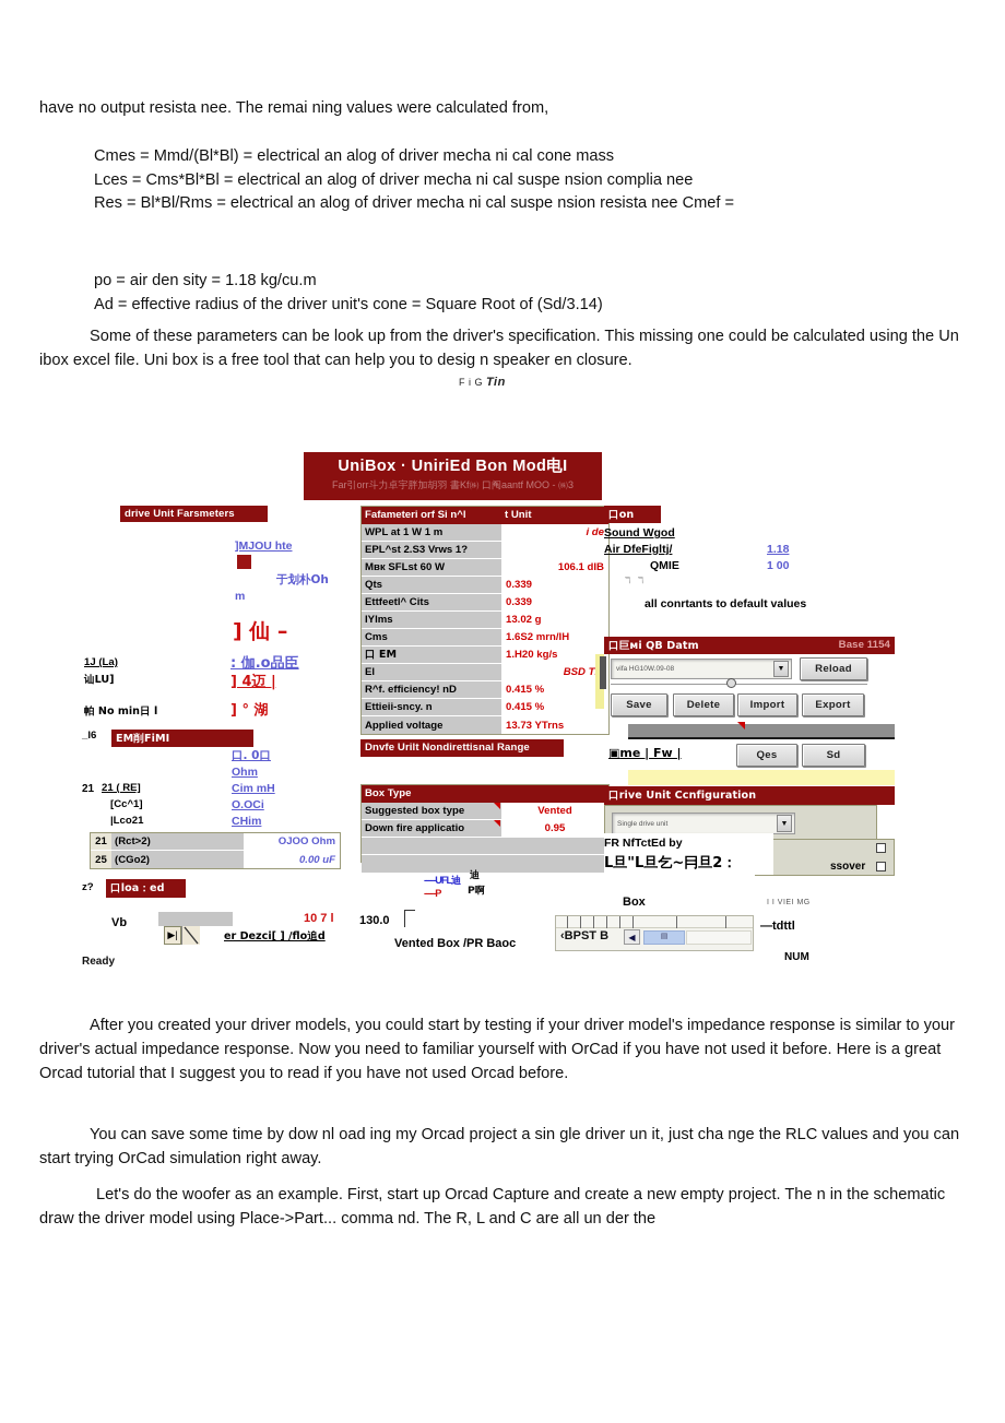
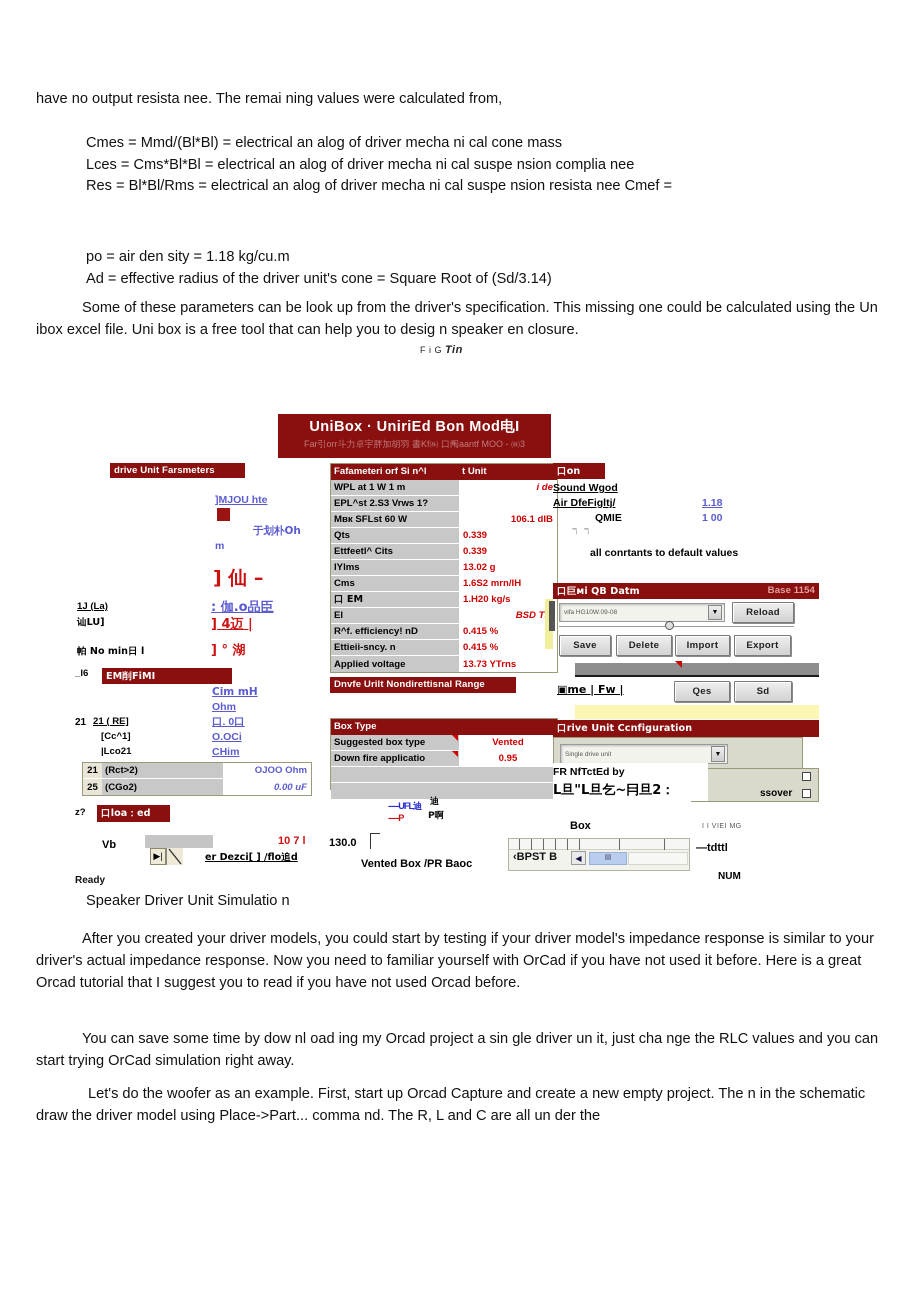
  have no output resista nee. The remai ning values were calculated from,
  Cmes = Mmd/(Bl*Bl) = electrical an alog of driver mecha ni cal cone mass
  Lces = Cms*Bl*Bl = electrical an alog of driver mecha ni cal suspe nsion complia nee
  Res = Bl*Bl/Rms = electrical an alog of driver mecha ni cal suspe nsion resista nee Cmef =
  po = air den sity = 1.18 kg/cu.m
  Ad = effective radius of the driver unit's cone = Square Root of (Sd/3.14)
  Some of these parameters can be look up from the driver's specification. This missing one could be calculated using the Un ibox excel file. Uni box is a free tool that can help you to desig n speaker en closure.
  F i G Tin
  UniBox · UniriEd Bon Mod电I
  Far引orr斗力卓宇胖加胡羽 書Kf㈱ 口阄aantf MOO - ㈱3
  drive Unit Farsmeters
  ]MJOU hte
  于划朴Oh
  m
  ] 仙 –
  1J (La)
  讪LU]
  : 伽.o品臣
  ] 4迈 |
  帕 No min日 l
  ] ° 湖
  _l6
  EM削FiMI
- 口. 0口
+ Cim mH
  Ohm
- Cim mH
+ 口. 0口
  O.OCi
  CHim
  21
  21 ( RE]
  [Cc^1]
  |Lco21
  21
  (Rct>2)
  OJOO Ohm
  25
  (CGo2)
  0.00 uF
  z?
  口loa：ed
  Vb
  ▶|
  10 7 l
  er Dezci[ ] /flo追d
  Ready
  Fafameteri orf Si n^l
  t Unit
  WPL at 1 W 1 m
  i de
  EPL^st 2.S3 Vrws 1?
  Mвк SFLst 60 W
  106.1 dIB
  Qts
  0.339
  Ettfeetl^ Cits
  0.339
  IYlms
  13.02 g
  Cms
  1.6S2 mrn/IH
  口 ЕМ
  1.H20 kg/s
  El
  BSD T
  R^f. efficiency! nD
  0.415 %
  Ettieii-sncy. n
  0.415 %
  Applied voltage
  13.73 YTrns
  Dnvfe Urilt Nondirettisnal Range
  Box Type
  Suggested box type
  Vented
  Down fire applicatio
  0.95
  -----UFL迪
  迪
  -----P
  P啊
  130.0
  Vented Box /PR Baoc
  口on
  Sound Wgod
  Air DfeFigltj/
  QMIE
  1.18
  1 00
  ℸ ℸ
  all conrtants to default values
  口巨мi QB Datm
  Base 1154
  Reload
  Save
  Delete
  Import
  Export
  ▣me | Fw |
  Qes
  Sd
  口rive Unit Ccnfiguration
  ssover
  FR NfTctEd by
  L旦"L旦乞~冃旦2：
  Box
  ‹BPST B
  ◀
  —tdttl
  NUM
+ Speaker Driver Unit Simulatio n
  After you created your driver models, you could start by testing if your driver model's impedance response is similar to your driver's actual impedance response. Now you need to familiar yourself with OrCad if you have not used it before. Here is a great Orcad tutorial that I suggest you to read if you have not used Orcad before.
  You can save some time by dow nl oad ing my Orcad project a sin gle driver un it, just cha nge the RLC values and you can start trying OrCad simulation right away.
  Let's do the woofer as an example. First, start up Orcad Capture and create a new empty project. The n in the schematic draw the driver model using Place->Part... comma nd. The R, L and C are all un der the
